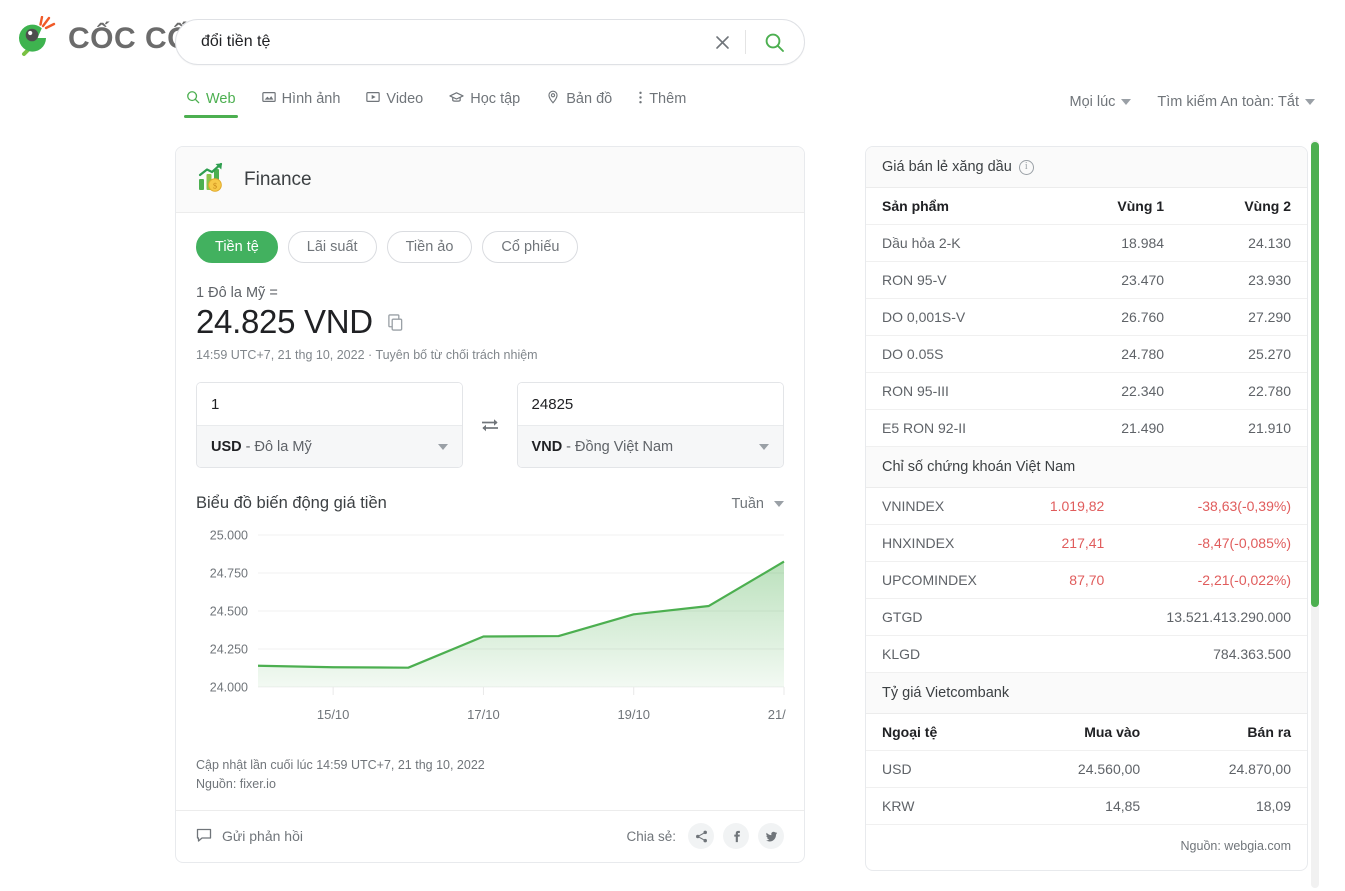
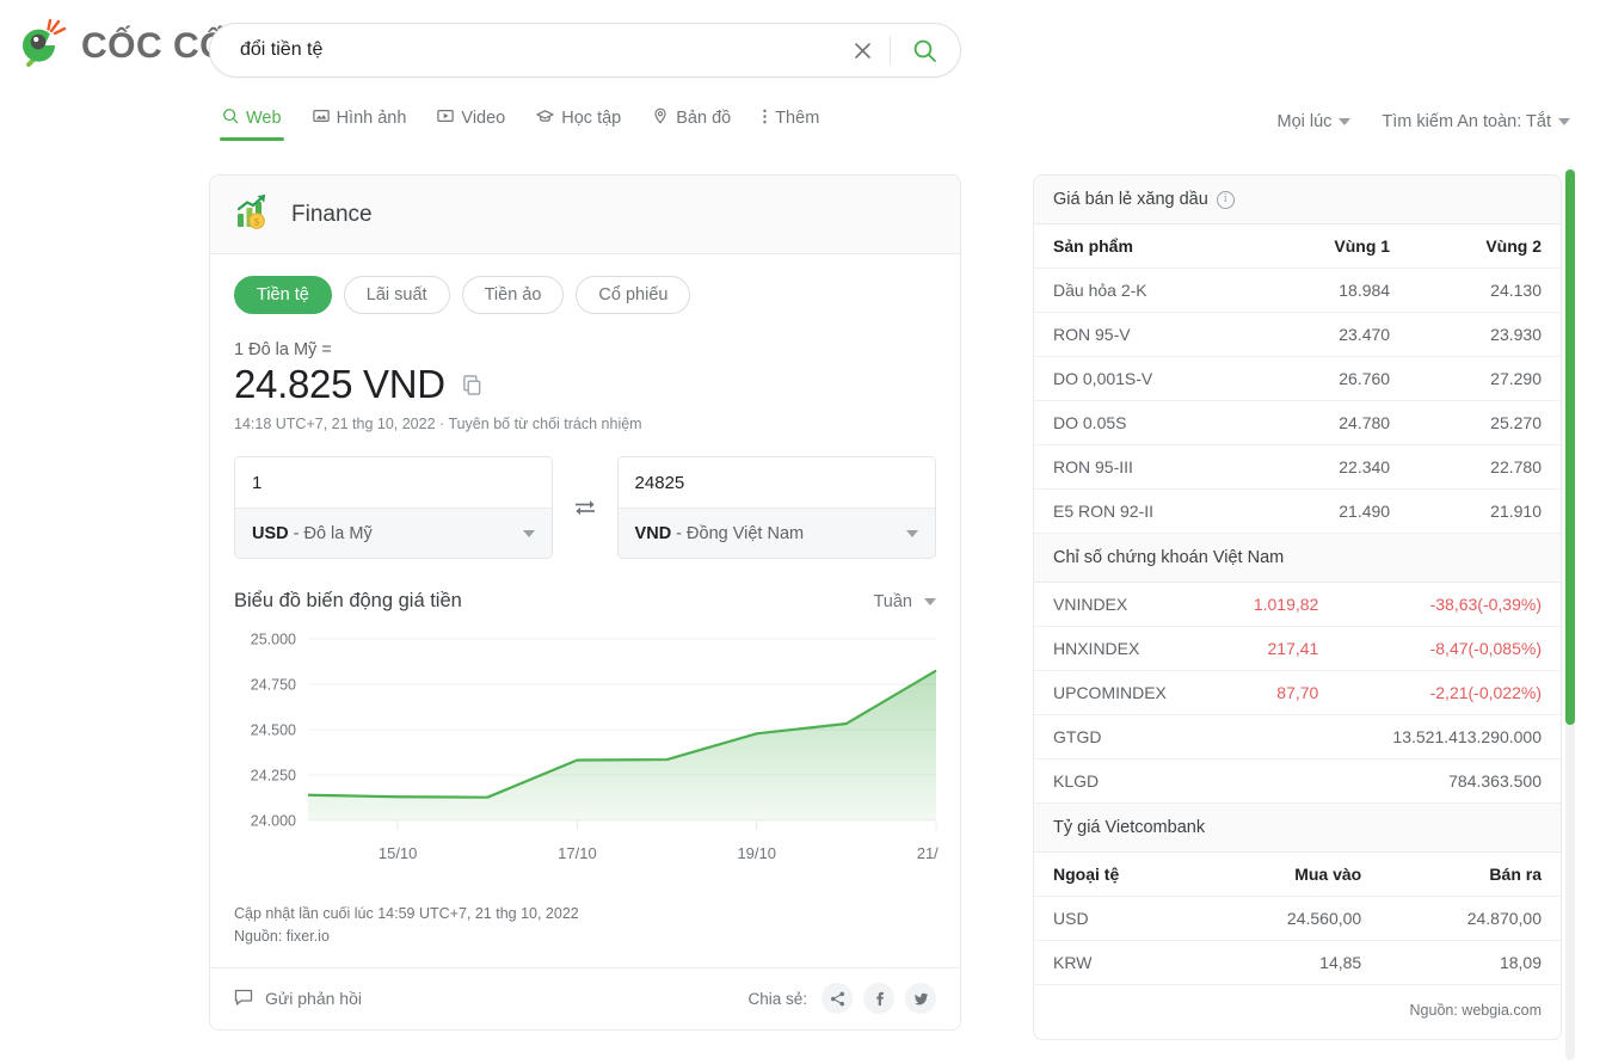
  đổi tiền tệ
  Web
  Hình ảnh
  Video
  Học tập
  Bản đồ
  Thêm
  Mọi lúc
  Tìm kiếm An toàn: Tắt
  $
  Finance
  Tiền tệ
  Lãi suất
  Tiền ảo
  Cổ phiếu
  1 Đô la Mỹ =
  24.825 VND
- 14:59 UTC+7, 21 thg 10, 2022 · Tuyên bố từ chối trách nhiệm
+ 14:18 UTC+7, 21 thg 10, 2022 · Tuyên bố từ chối trách nhiệm
  1
  USD
  - Đô la Mỹ
  24825
  VND
  - Đồng Việt Nam
  Biểu đồ biến động giá tiền
  Tuần
  24.000
  24.250
  24.500
  24.750
  25.000
  15/10
  17/10
  19/10
  Cập nhật lần cuối lúc 14:59 UTC+7, 21 thg 10, 2022
  Nguồn: fixer.io
  Gửi phản hồi
  Chia sẻ:
  Giá bán lẻ xăng dầu
  i
  Sản phẩm	Vùng 1	Vùng 2
  Dầu hỏa 2-K	18.984	24.130
  RON 95-V	23.470	23.930
  DO 0,001S-V	26.760	27.290
  DO 0.05S	24.780	25.270
  RON 95-III	22.340	22.780
  E5 RON 92-II	21.490	21.910
  Chỉ số chứng khoán Việt Nam
  VNINDEX	1.019,82	-38,63(-0,39%)
  HNXINDEX	217,41	-8,47(-0,085%)
  UPCOMINDEX	87,70	-2,21(-0,022%)
  GTGD		13.521.413.290.000
  KLGD		784.363.500
  Tỷ giá Vietcombank
  Ngoại tệ	Mua vào	Bán ra
  USD	24.560,00	24.870,00
  KRW	14,85	18,09
  Nguồn: webgia.com
